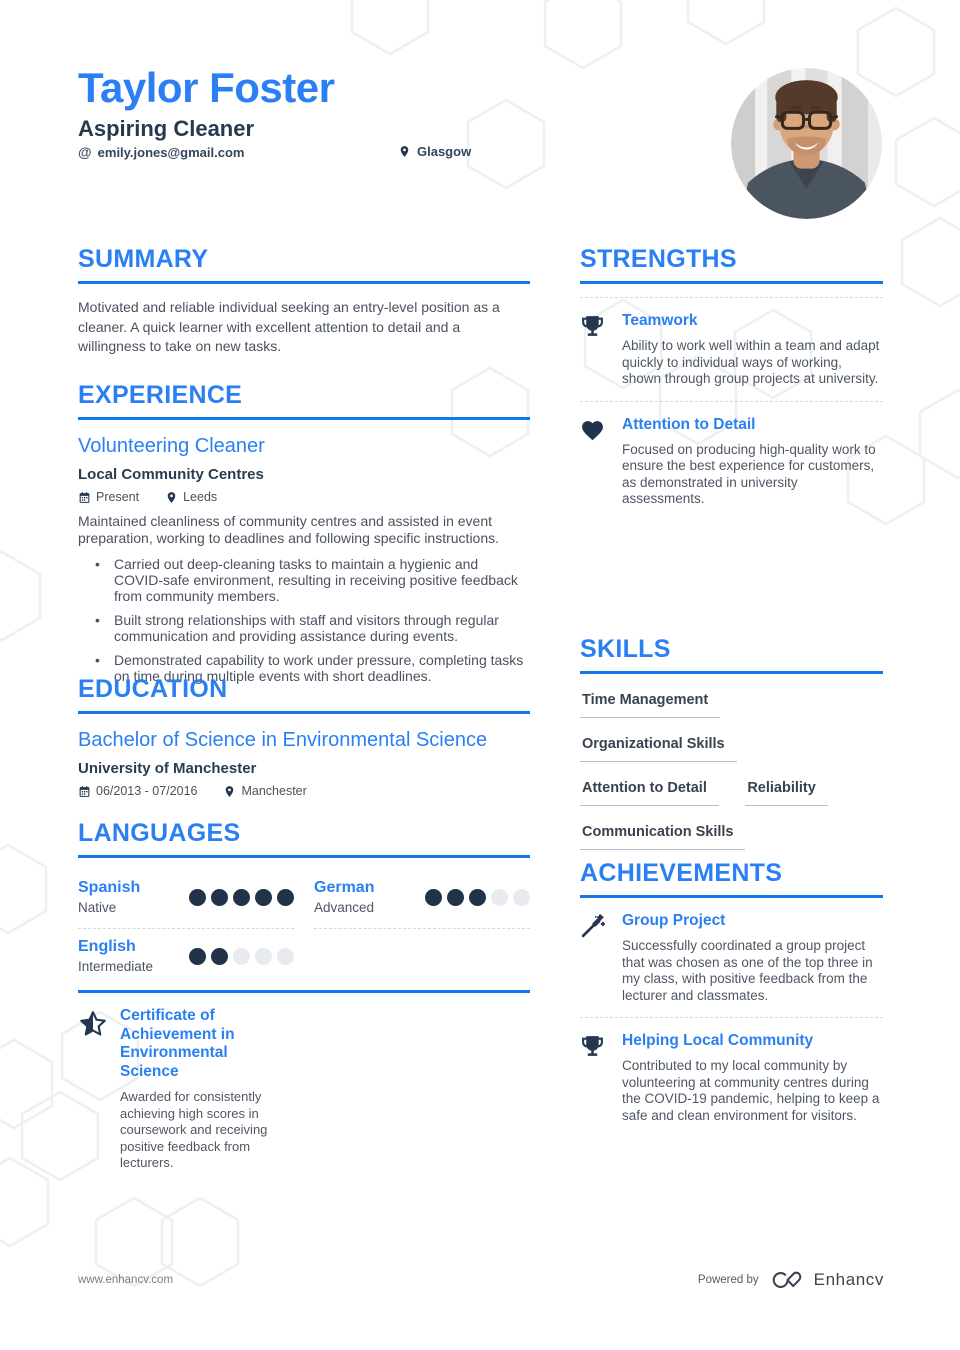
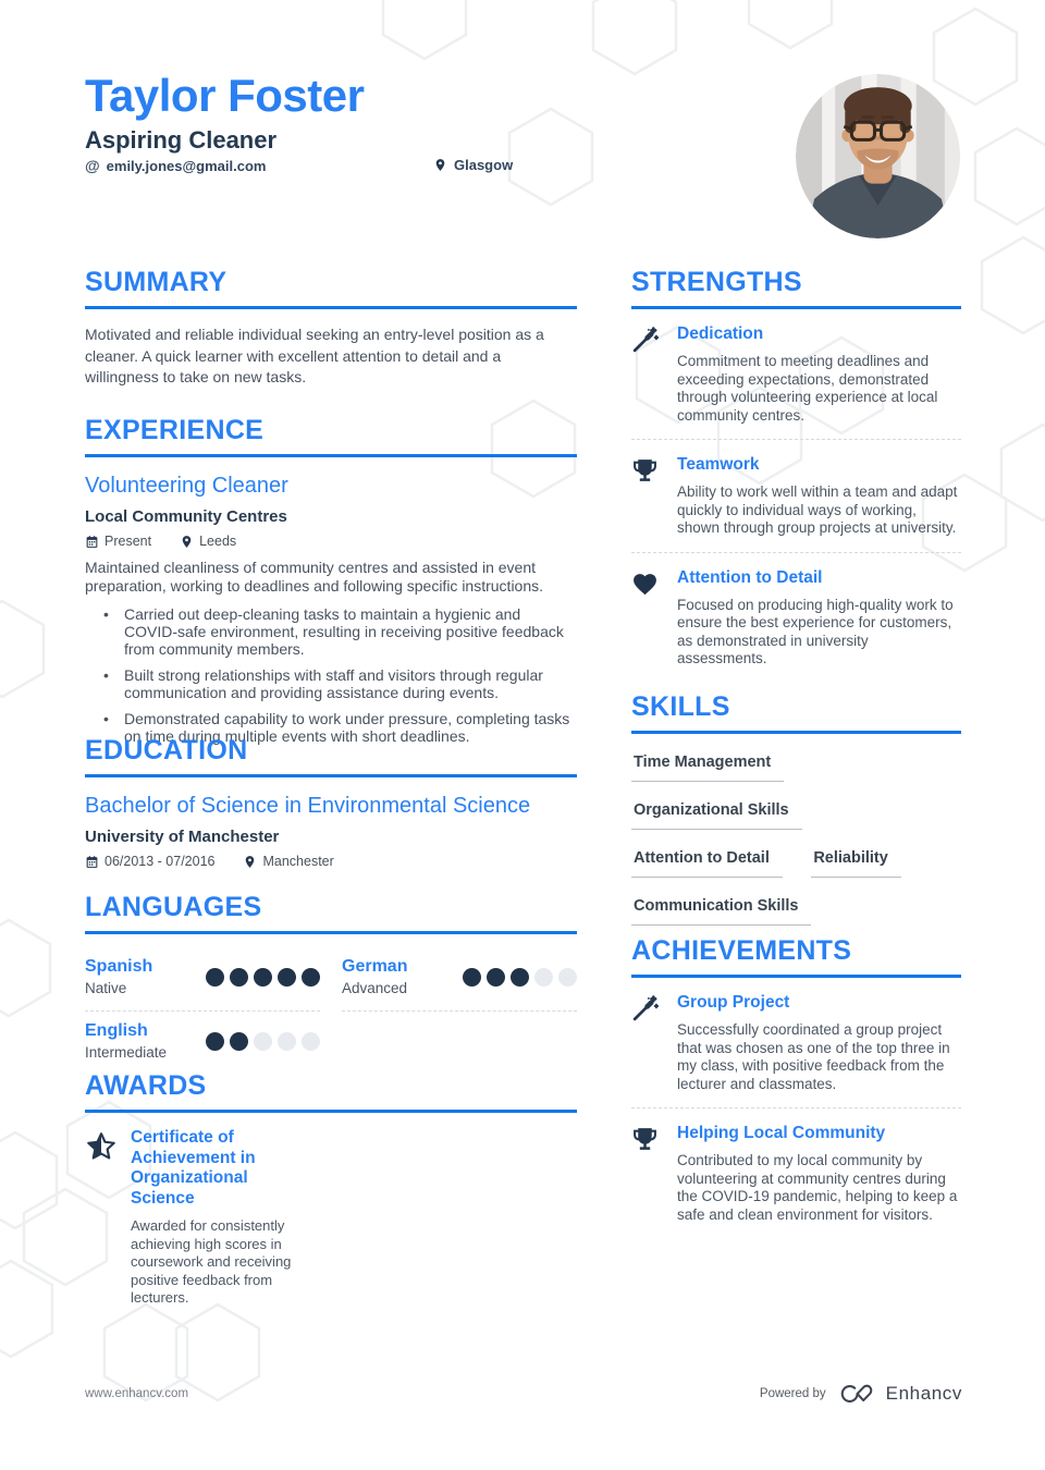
  Taylor Foster
  Aspiring Cleaner
  @
  emily.jones@gmail.com
  Glasgow
  SUMMARY
  Motivated and reliable individual seeking an entry-level position as a cleaner. A quick learner with excellent attention to detail and a willingness to take on new tasks.
  EXPERIENCE
  Volunteering Cleaner
  Local Community Centres
  Present
  Leeds
  Maintained cleanliness of community centres and assisted in event preparation, working to deadlines and following specific instructions.
  Carried out deep-cleaning tasks to maintain a hygienic and COVID-safe environment, resulting in receiving positive feedback from community members.
  Built strong relationships with staff and visitors through regular communication and providing assistance during events.
  Demonstrated capability to work under pressure, completing tasks on time during multiple events with short deadlines.
  EDUCATION
  Bachelor of Science in Environmental Science
  University of Manchester
  06/2013 - 07/2016
  Manchester
  LANGUAGES
  Spanish
  Native
  German
  Advanced
  English
  Intermediate
+ AWARDS
- Certificate of Achievement in Environmental Science
+ Certificate of Achievement in Organizational Science
  Awarded for consistently achieving high scores in coursework and receiving positive feedback from lecturers.
  STRENGTHS
+ Dedication
+ Commitment to meeting deadlines and exceeding expectations, demonstrated through volunteering experience at local community centres.
  Teamwork
  Ability to work well within a team and adapt quickly to individual ways of working, shown through group projects at university.
  Attention to Detail
  Focused on producing high-quality work to ensure the best experience for customers, as demonstrated in university assessments.
  SKILLS
  Time Management Organizational Skills Attention to Detail Reliability Communication Skills
  ACHIEVEMENTS
  Group Project
  Successfully coordinated a group project that was chosen as one of the top three in my class, with positive feedback from the lecturer and classmates.
  Helping Local Community
  Contributed to my local community by volunteering at community centres during the COVID-19 pandemic, helping to keep a safe and clean environment for visitors.
  www.enhancv.com
  Powered by
  Enhancv
